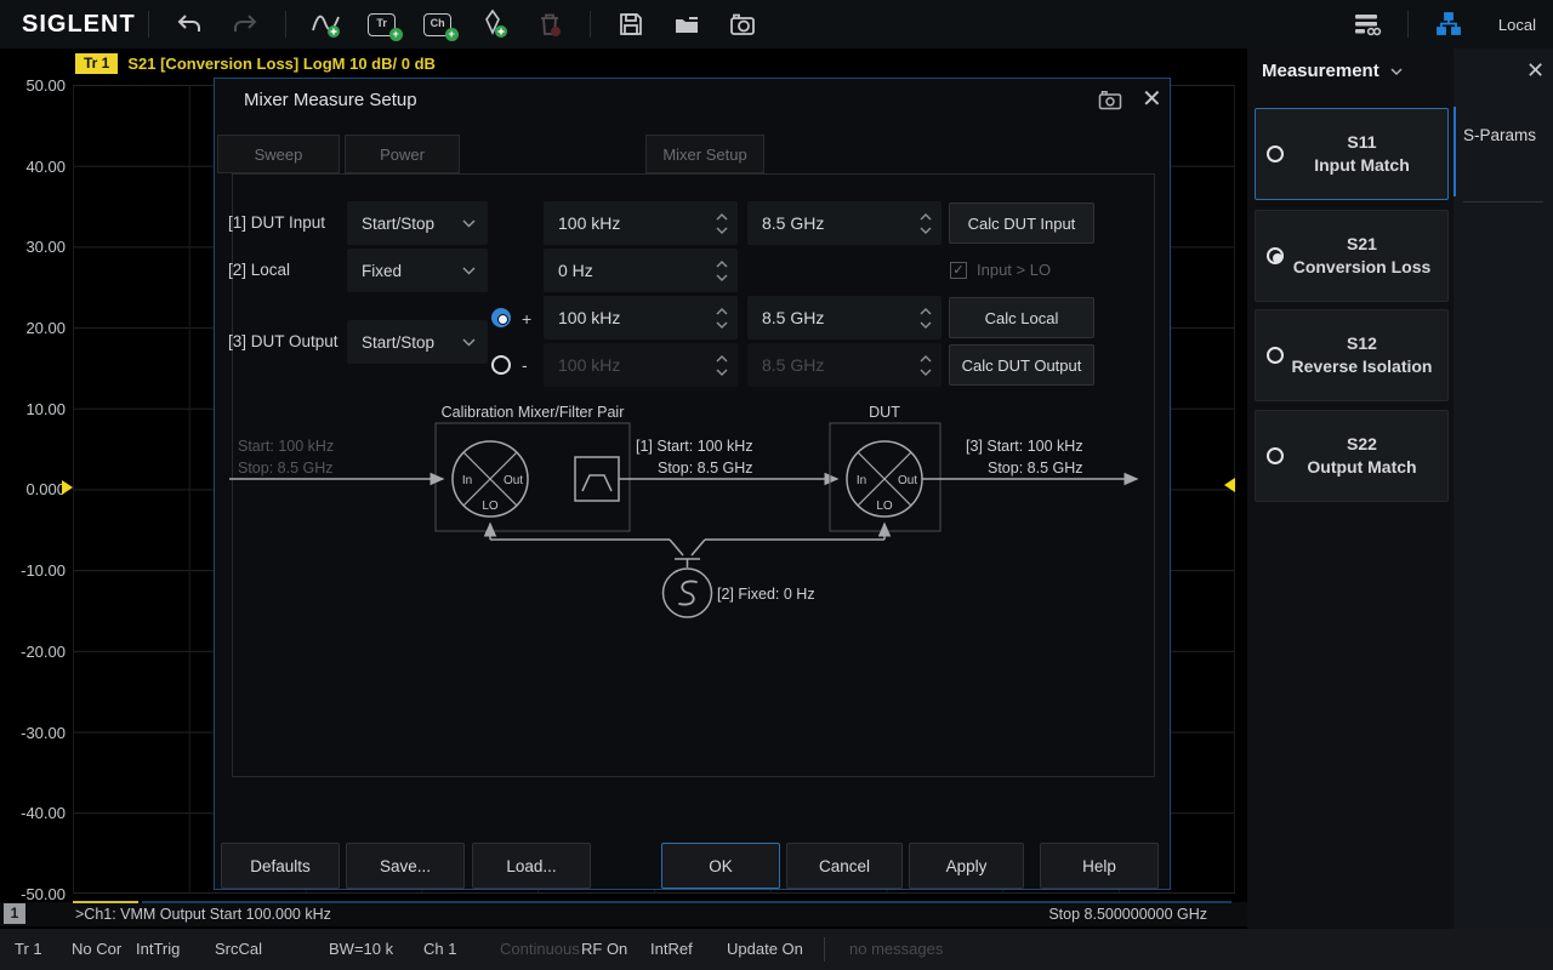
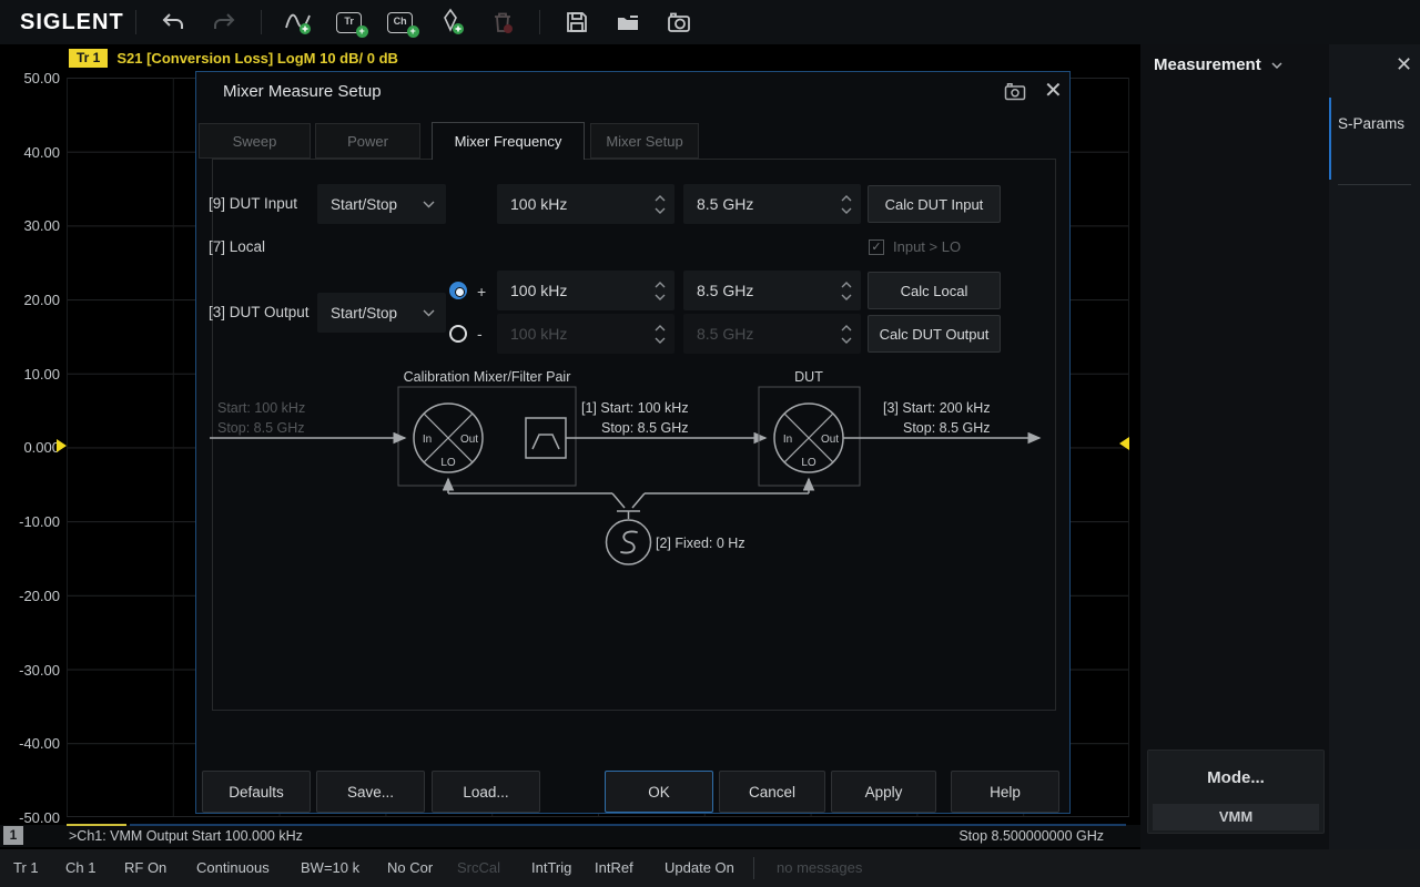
  SIGLENT
  Tr
  +
  Ch
  +
- Local
  Tr 1
  S21 [Conversion Loss] LogM 10 dB/ 0 dB
  50.00
  40.00
  30.00
  20.00
  10.00
  0.000
  -10.00
  -20.00
  -30.00
  -40.00
  -50.00
  1
  >Ch1: VMM Output Start 100.000 kHz
  Stop 8.500000000 GHz
  Tr 1
- No Cor
+ Ch 1
- IntTrig
+ RF On
- SrcCal
+ Continuous
  BW=10 k
- Ch 1
+ No Cor
- Continuous
+ SrcCal
- RF On
+ IntTrig
  IntRef
  Update On
  no messages
  Measurement
  ✕
- S11
- Input Match
- S21
- Conversion Loss
- S12
- Reverse Isolation
- S22
- Output Match
  S-Params
+ Mode...
+ VMM
  Mixer Measure Setup
  ✕
  Sweep
  Power
+ Mixer Frequency
  Mixer Setup
- [1] DUT Input
+ [9] DUT Input
  Start/Stop
  100 kHz
  8.5 GHz
  Calc DUT Input
- [2] Local
+ [7] Local
- Fixed
- 0 Hz
  ✓
  Input > LO
  +
  100 kHz
  8.5 GHz
  Calc Local
  [3] DUT Output
  Start/Stop
  -
  100 kHz
  8.5 GHz
  Calc DUT Output
  Calibration Mixer/Filter Pair
  Start: 100 kHz
  Stop: 8.5 GHz
  In
  Out
  LO
  [1] Start: 100 kHz
  Stop: 8.5 GHz
  DUT
  In
  Out
  LO
- [3] Start: 100 kHz
+ [3] Start: 200 kHz
  Stop: 8.5 GHz
  [2] Fixed: 0 Hz
  Defaults
  Save...
  Load...
  OK
  Cancel
  Apply
  Help
